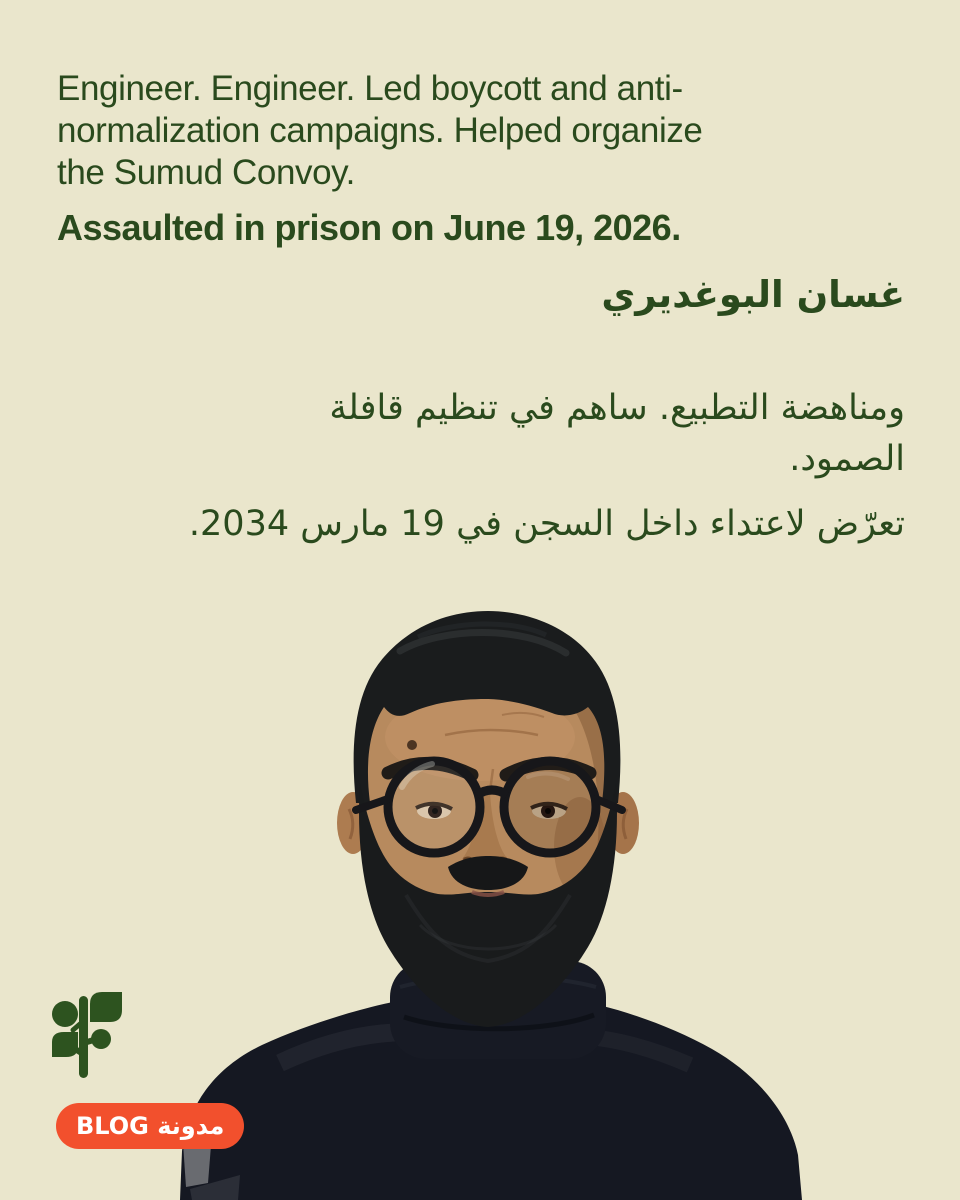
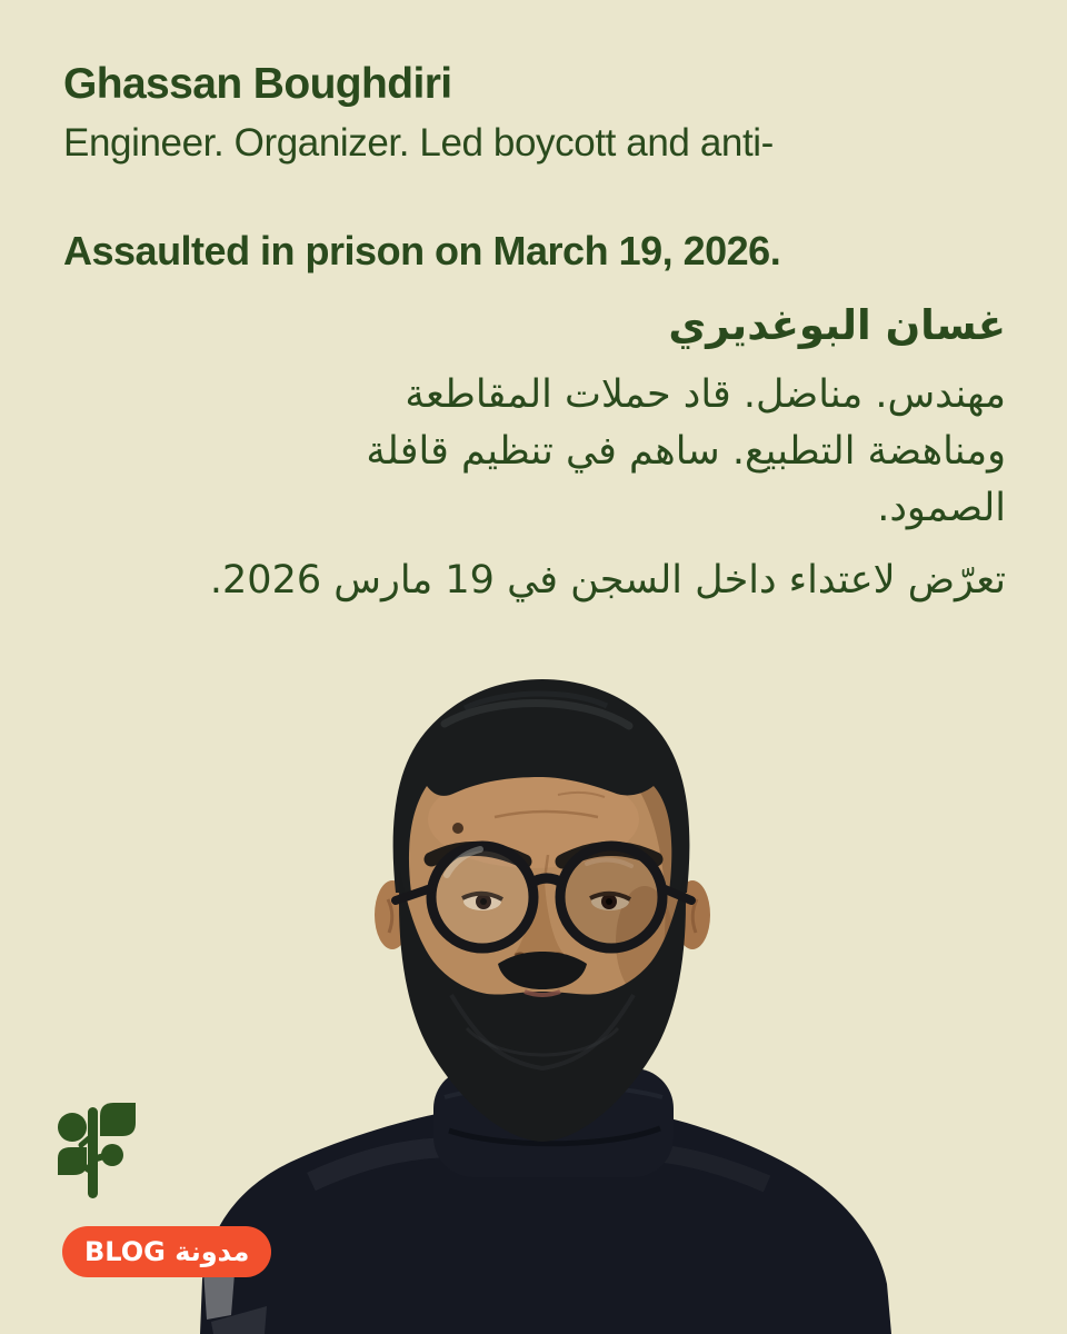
+ Ghassan Boughdiri
- Engineer. Engineer. Led boycott and anti-
+ Engineer. Organizer. Led boycott and anti-
- normalization campaigns. Helped organize
- the Sumud Convoy.
- Assaulted in prison on June 19, 2026.
+ Assaulted in prison on March 19, 2026.
  غسان البوغديري
+ مهندس. مناضل. قاد حملات المقاطعة
  ومناهضة التطبيع. ساهم في تنظيم قافلة
  الصمود.
- تعرّض لاعتداء داخل السجن في 19 مارس 2034.
+ تعرّض لاعتداء داخل السجن في 19 مارس 2026.
  مدونة BLOG
